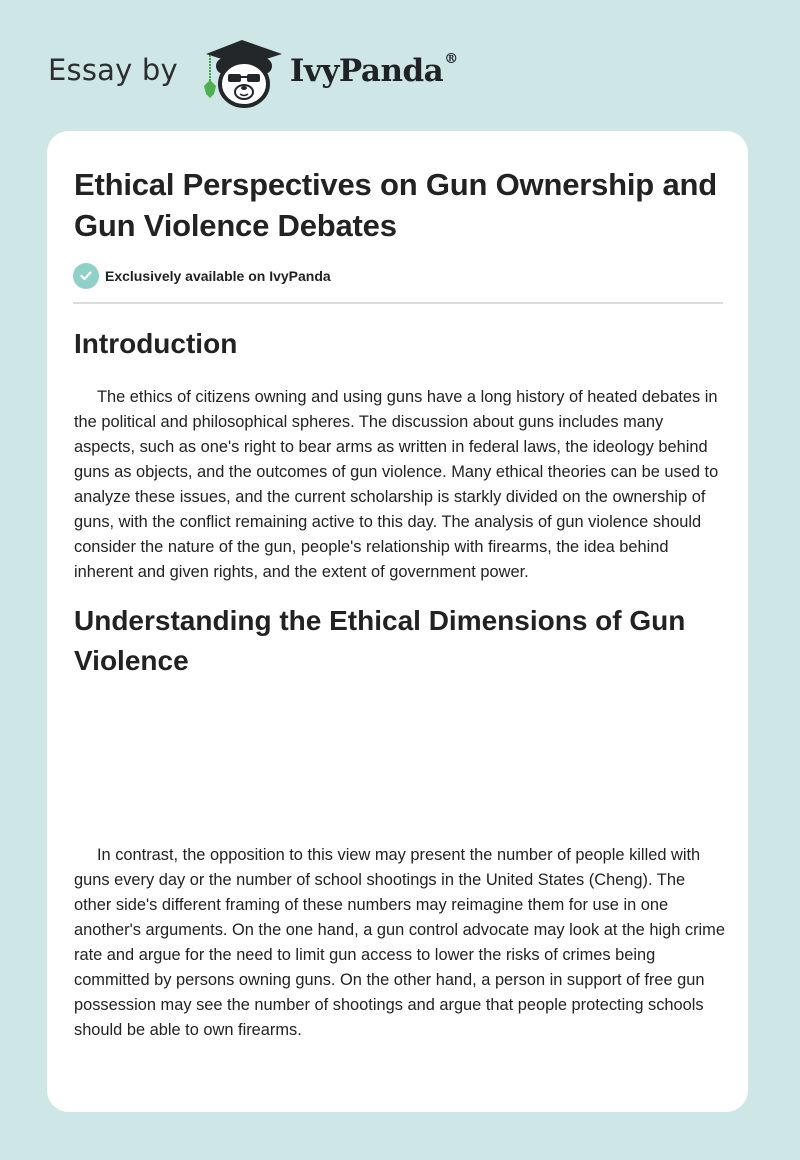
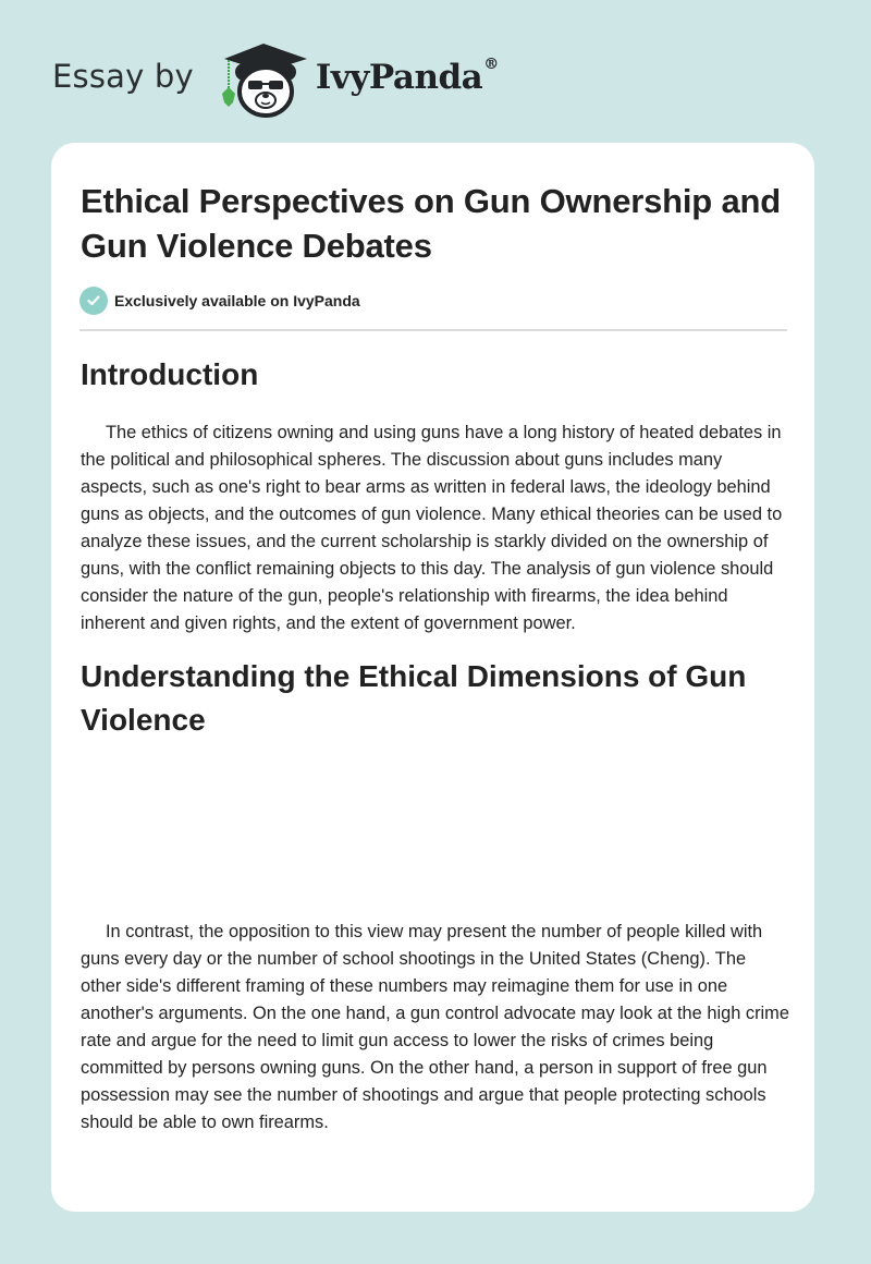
  Essay by
  IvyPanda®
  Ethical Perspectives on Gun Ownership and Gun Violence Debates
  Exclusively available on IvyPanda
  Introduction
- The ethics of citizens owning and using guns have a long history of heated debates in the political and philosophical spheres. The discussion about guns includes many aspects, such as one's right to bear arms as written in federal laws, the ideology behind guns as objects, and the outcomes of gun violence. Many ethical theories can be used to analyze these issues, and the current scholarship is starkly divided on the ownership of guns, with the conflict remaining active to this day. The analysis of gun violence should consider the nature of the gun, people's relationship with firearms, the idea behind inherent and given rights, and the extent of government power.
+ The ethics of citizens owning and using guns have a long history of heated debates in the political and philosophical spheres. The discussion about guns includes many aspects, such as one's right to bear arms as written in federal laws, the ideology behind guns as objects, and the outcomes of gun violence. Many ethical theories can be used to analyze these issues, and the current scholarship is starkly divided on the ownership of guns, with the conflict remaining objects to this day. The analysis of gun violence should consider the nature of the gun, people's relationship with firearms, the idea behind inherent and given rights, and the extent of government power.
  Understanding the Ethical Dimensions of Gun Violence
  In contrast, the opposition to this view may present the number of people killed with guns every day or the number of school shootings in the United States (Cheng). The other side's different framing of these numbers may reimagine them for use in one another's arguments. On the one hand, a gun control advocate may look at the high crime rate and argue for the need to limit gun access to lower the risks of crimes being committed by persons owning guns. On the other hand, a person in support of free gun possession may see the number of shootings and argue that people protecting schools should be able to own firearms.
